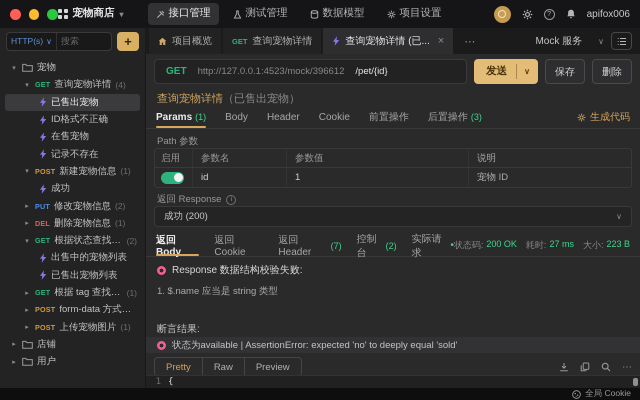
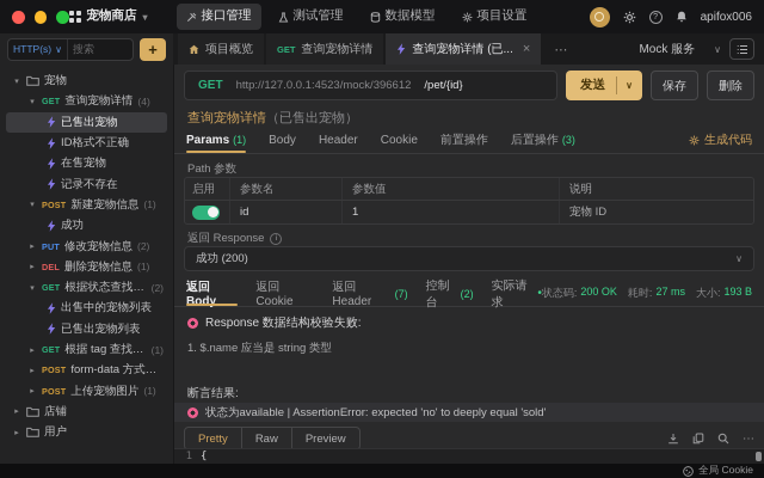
  宠物商店
  ▾
  接口管理
  测试管理
  数据模型
  项目设置
  apifox006
  HTTP(s)
  ∨
  搜索
  +
  项目概览
  GET
  查询宠物详情
  查询宠物详情 (已...
  ×
  ⋯
  Mock 服务
  ∨
  宠物
  GET
  查询宠物详情
  (4)
  已售出宠物
  ID格式不正确
  在售宠物
  记录不存在
  POST
  新建宠物信息
  (1)
  成功
  PUT
  修改宠物信息
  (2)
  DEL
  删除宠物信息
  (1)
  GET
  根据状态查找宠
  (2)
  出售中的宠物列表
  已售出宠物列表
  GET
  根据 tag 查找宠
  (1)
  POST
  POST
  上传宠物图片
  (1)
  店铺
  用户
  GET
  http://127.0.0.1:4523/mock/396612
  /pet/{id}
  发送
  ∨
  保存
  删除
  查询宠物详情（已售出宠物）
  Params
  (1)
  Body
  Header
  Cookie
  前置操作
  后置操作
  (3)
  生成代码
  Path 参数
  启用
  参数名
  参数值
  说明
  id
  1
  宠物 ID
  返回 Response
  成功 (200)
  ∨
  返回 Body
  返回 Cookie
  返回 Header
  (7)
  控制台
  (2)
  实际请求
  •
  状态码:
  200 OK
  耗时:
  27 ms
  大小:
- 223 B
+ 193 B
  Response 数据结构校验失败:
  1. $.name 应当是 string 类型
  断言结果:
  状态为available | AssertionError: expected 'no' to deeply equal 'sold'
  Pretty
  Raw
  Preview
  ⋯
  1
  {
  全局 Cookie
